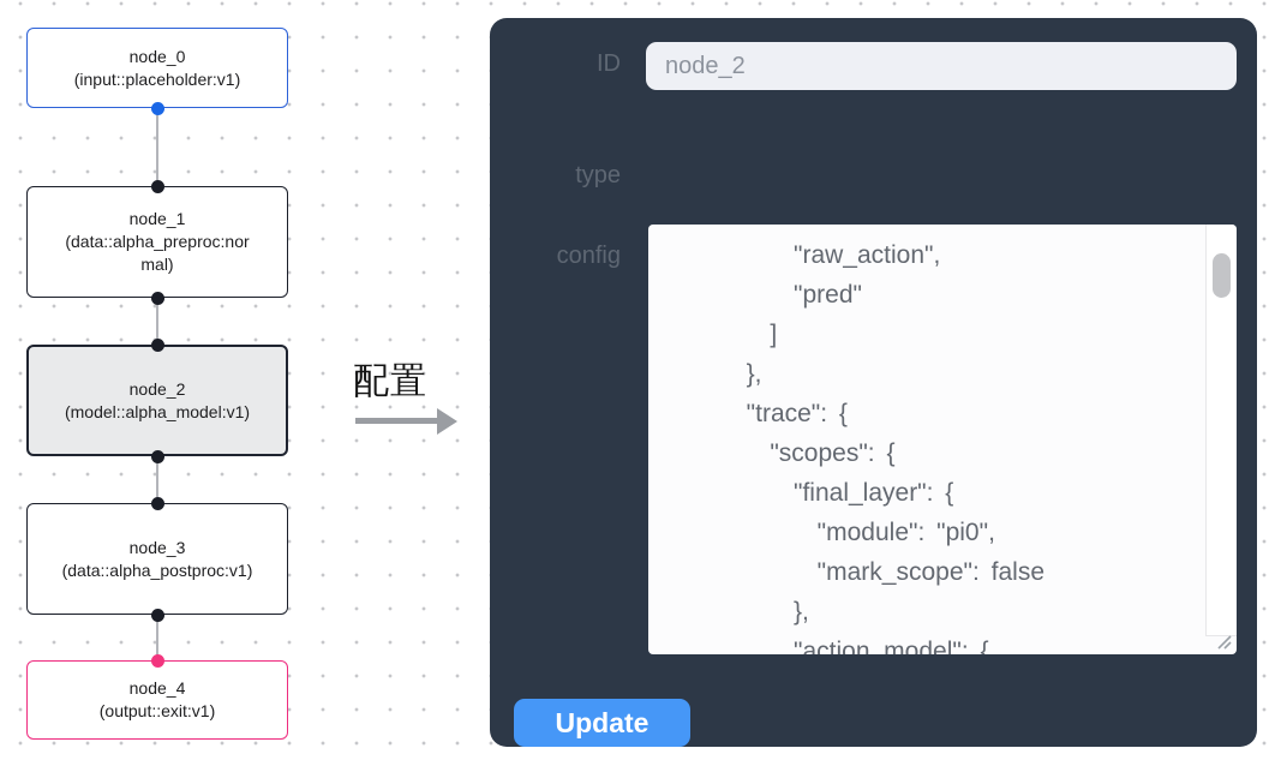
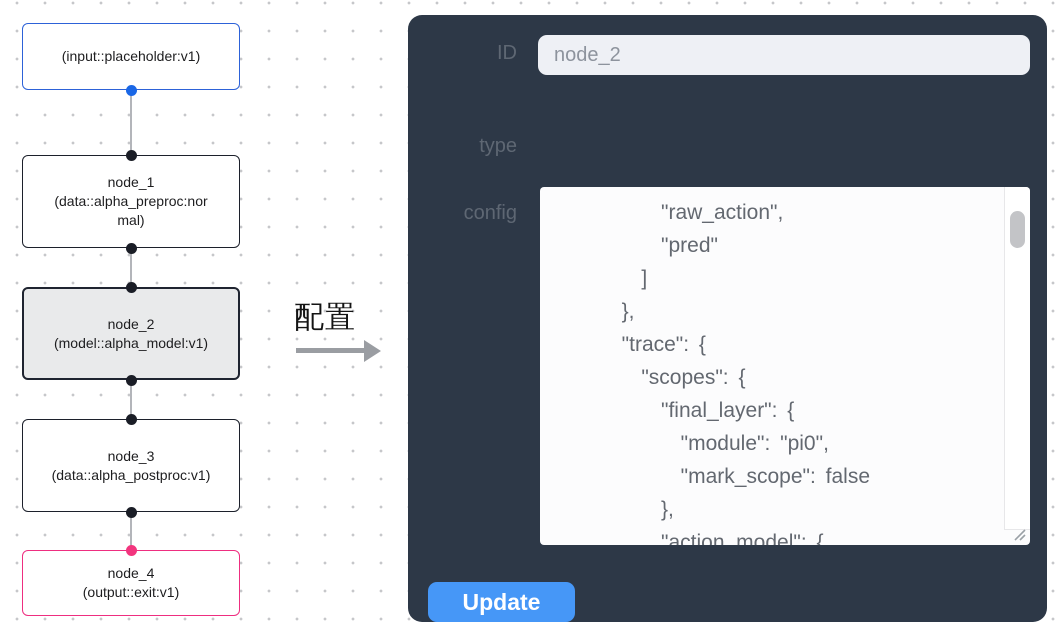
- node_0
  (input::placeholder:v1)
  node_1
  (data::alpha_preproc:normal)
  node_2
  (model::alpha_model:v1)
  node_3
  (data::alpha_postproc:v1)
  node_4
  (output::exit:v1)
  配置
  ID
  node_2
  type
  config
  "raw_action",
  "pred"
  ]
  },
  "trace": {
  "scopes": {
  "final_layer": {
  "module": "pi0",
  "mark_scope": false
  },
  "action_model": {
  Update
